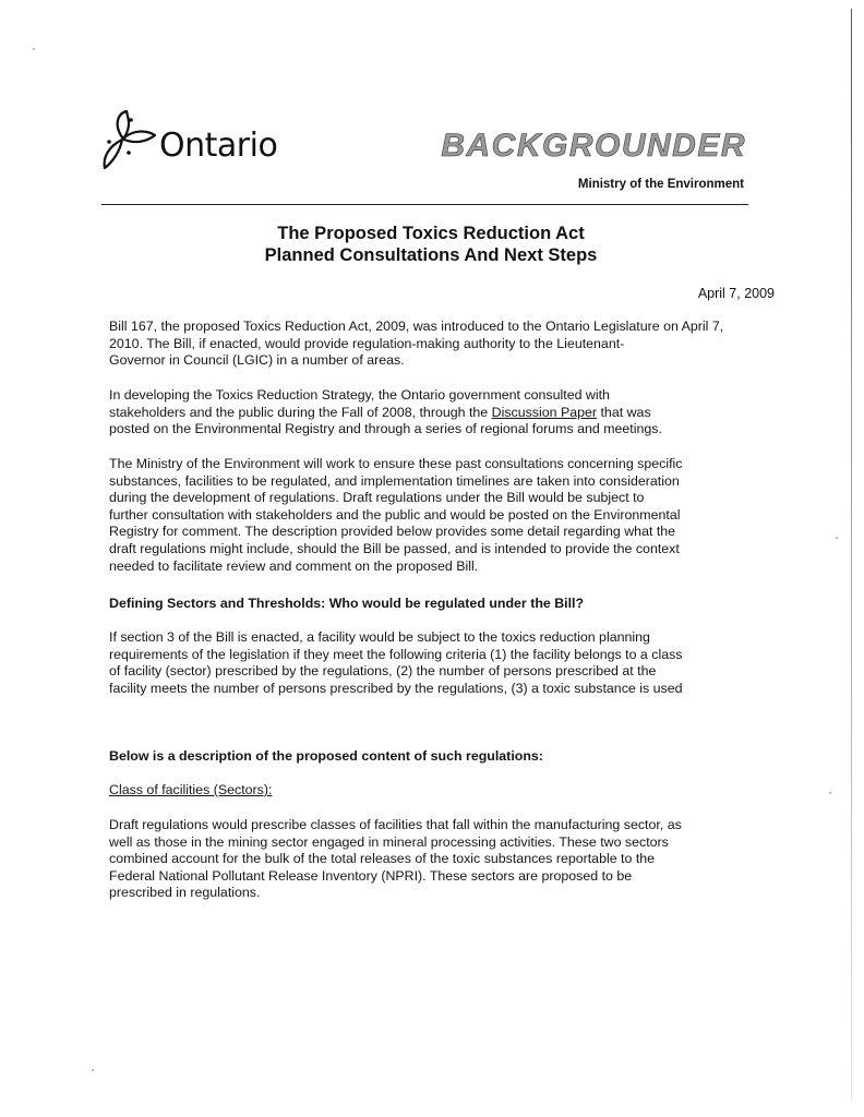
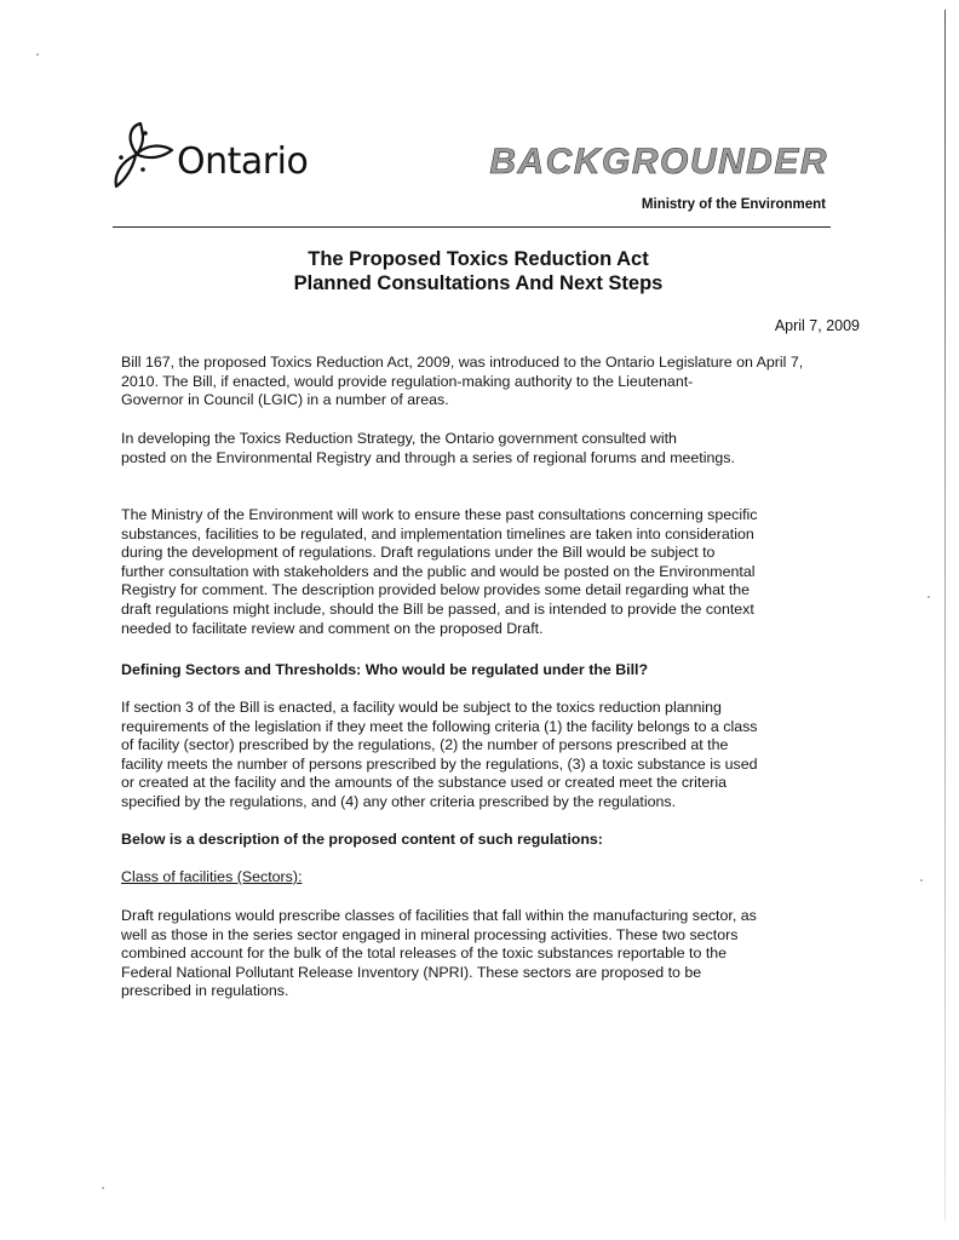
  Ontario
  BACKGROUNDER
  Ministry of the Environment
  The Proposed Toxics Reduction Act
  Planned Consultations And Next Steps
  April 7, 2009
  Bill 167, the proposed Toxics Reduction Act, 2009, was introduced to the Ontario Legislature on April 7,
  2010. The Bill, if enacted, would provide regulation-making authority to the Lieutenant-
  Governor in Council (LGIC) in a number of areas.
  In developing the Toxics Reduction Strategy, the Ontario government consulted with
- stakeholders and the public during the Fall of 2008, through the Discussion Paper that was
  posted on the Environmental Registry and through a series of regional forums and meetings.
  The Ministry of the Environment will work to ensure these past consultations concerning specific
  substances, facilities to be regulated, and implementation timelines are taken into consideration
  during the development of regulations. Draft regulations under the Bill would be subject to
  further consultation with stakeholders and the public and would be posted on the Environmental
  Registry for comment. The description provided below provides some detail regarding what the
  draft regulations might include, should the Bill be passed, and is intended to provide the context
- needed to facilitate review and comment on the proposed Bill.
+ needed to facilitate review and comment on the proposed Draft.
  Defining Sectors and Thresholds: Who would be regulated under the Bill?
  If section 3 of the Bill is enacted, a facility would be subject to the toxics reduction planning
  requirements of the legislation if they meet the following criteria (1) the facility belongs to a class
  of facility (sector) prescribed by the regulations, (2) the number of persons prescribed at the
  facility meets the number of persons prescribed by the regulations, (3) a toxic substance is used
+ or created at the facility and the amounts of the substance used or created meet the criteria
+ specified by the regulations, and (4) any other criteria prescribed by the regulations.
  Below is a description of the proposed content of such regulations:
  Class of facilities (Sectors):
  Draft regulations would prescribe classes of facilities that fall within the manufacturing sector, as
- well as those in the mining sector engaged in mineral processing activities. These two sectors
+ well as those in the series sector engaged in mineral processing activities. These two sectors
  combined account for the bulk of the total releases of the toxic substances reportable to the
  Federal National Pollutant Release Inventory (NPRI). These sectors are proposed to be
  prescribed in regulations.
